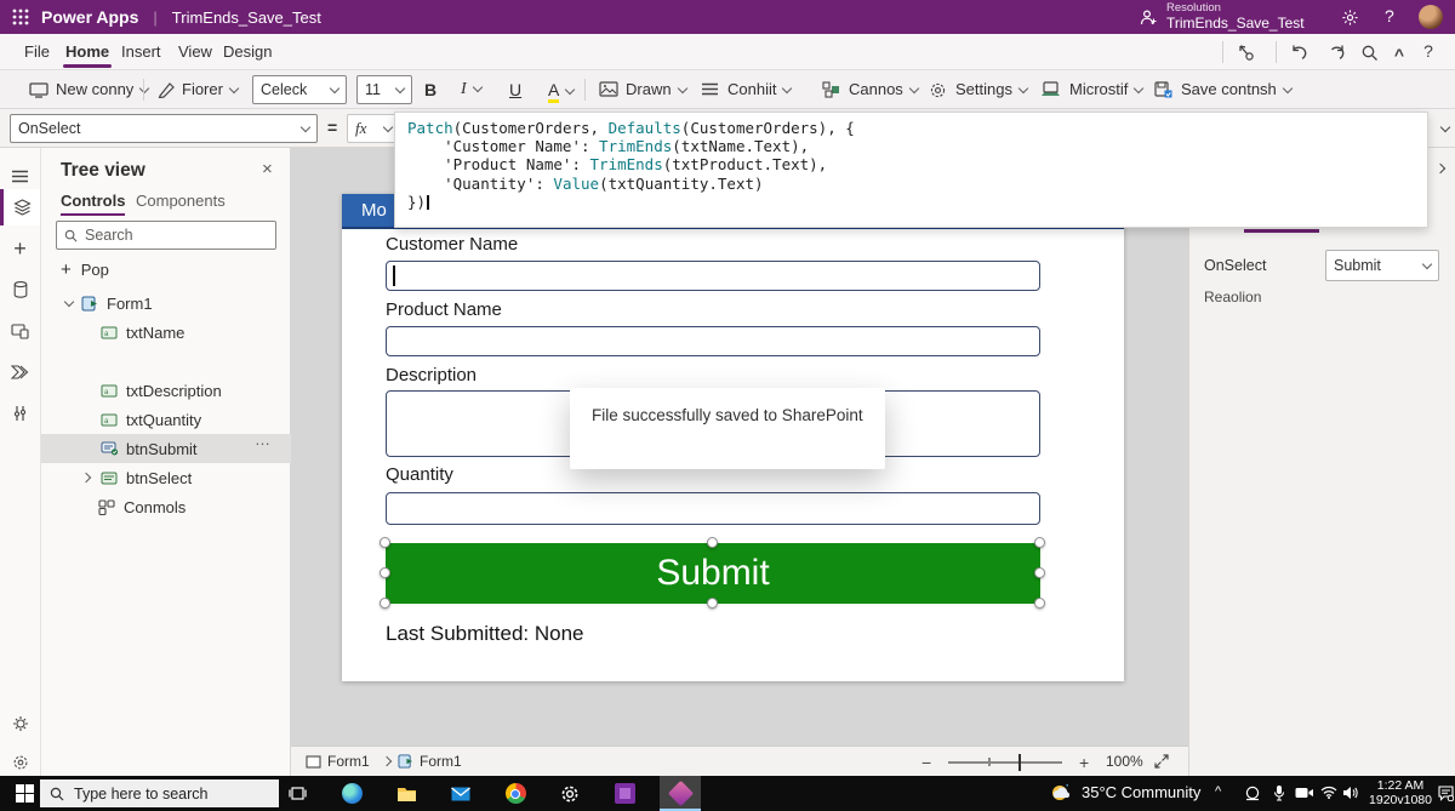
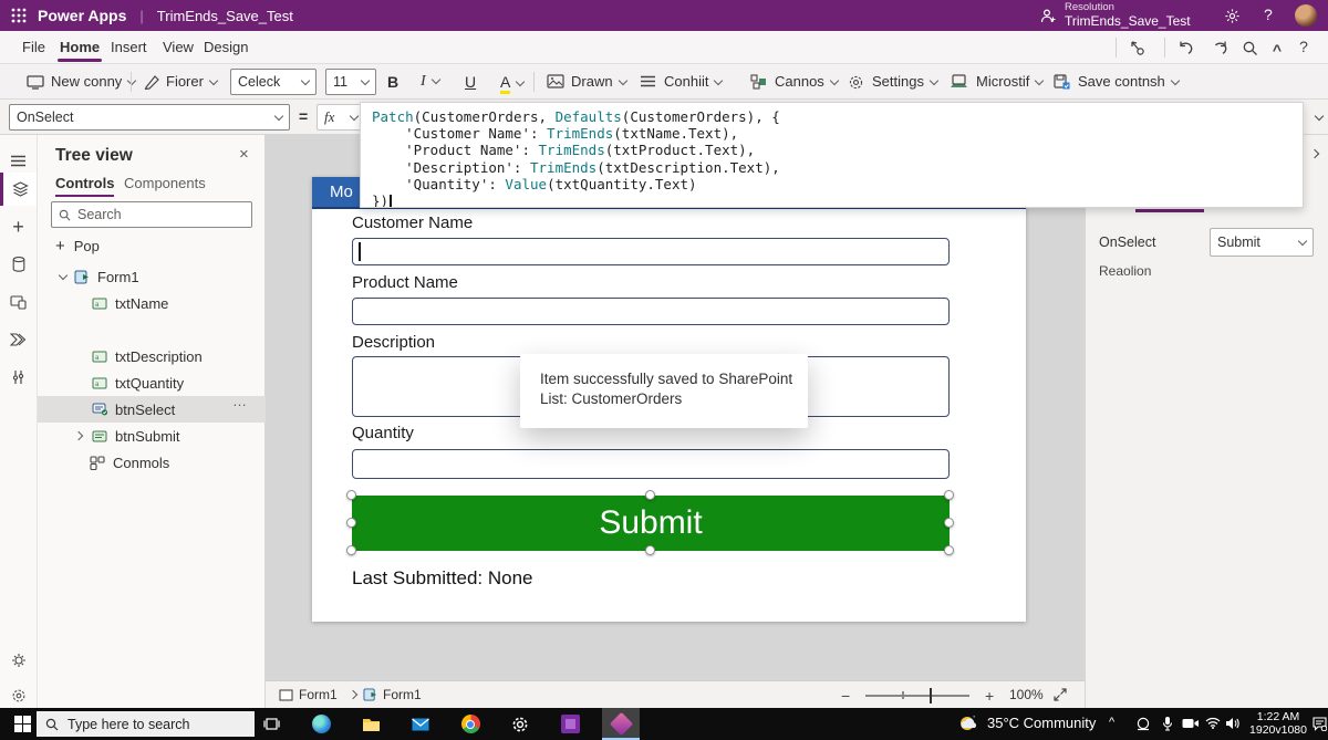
  Power Apps
  |
  TrimEnds_Save_Test
  Resolution
  TrimEnds_Save_Test
  ?
  File
  Home
  Insert
  View
  Design
  ^
  ?
  New conny
  Fiorer
  Celeck
  11
  B
  I
  U
  A
  Drawn
  Conhiit
  Cannos
  Settings
  Microstif
  Save contnsh
  OnSelect
  =
  fx
  Patch(CustomerOrders, Defaults(CustomerOrders), {
  'Customer Name': TrimEnds(txtName.Text),
  'Product Name': TrimEnds(txtProduct.Text),
+ 'Description': TrimEnds(txtDescription.Text),
  'Quantity': Value(txtQuantity.Text)
  })
  +
  Tree view
  ×
  Controls
  Components
  Search
  + Pop
  Form1
  txtName
  txtDescription
  txtQuantity
- btnSubmit
+ btnSelect
  …
- btnSelect
+ btnSubmit
  Conmols
  Mo
  Customer Name
  Product Name
  Description
- File successfully saved to SharePoint
+ Item successfully saved to SharePoint
+ List: CustomerOrders
  Quantity
  Submit
  Last Submitted: None
  OnSelect
  Submit
  Reaolion
  Form1
  Form1
  −
  +
  100%
  Type here to search
  35°C Community
  ^
  1:22 AM
  1920v1080
